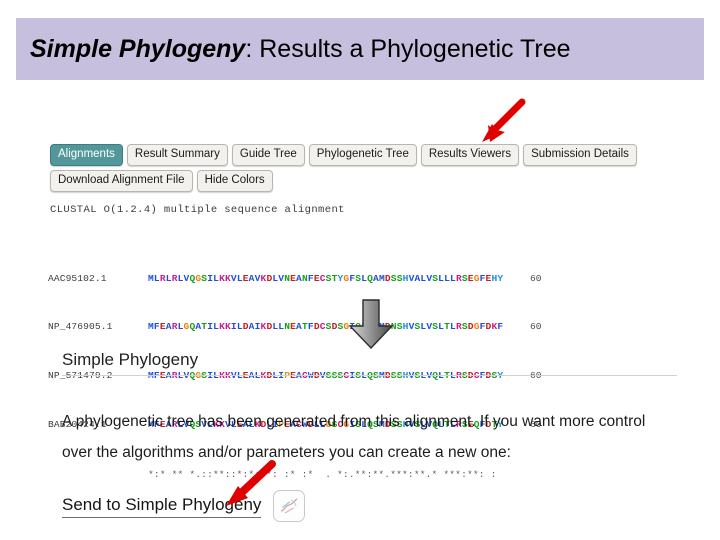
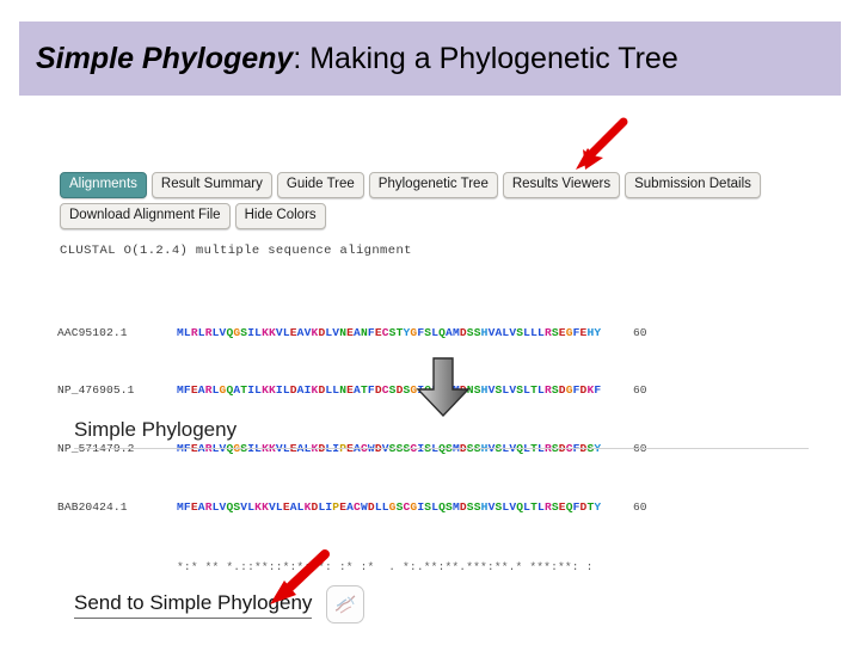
- Simple Phylogeny: Results a Phylogenetic Tree
+ Simple Phylogeny: Making a Phylogenetic Tree
  Alignments
  Result Summary
  Guide Tree
  Phylogenetic Tree
  Results Viewers
  Submission Details
  Download Alignment File
  Hide Colors
  CLUSTAL O(1.2.4) multiple sequence alignment
  AAC95102.1
  MLRLRLVQGSILKKVLEAVKDLVNEANFECSTYGFSLQAMDSSHVALVSLLLRSEGFEHY
  60
  NP_476905.1
  MFEARLGQATILKKILDAIKDLLNEATFDCSDSG NSHVSLVSLTLRSDGFDKF
  60
  BAB20424.1
  MFEARLVQSVLKKVLEALKDLIPEACWDLLGSCGISLQSMDSSHVSLVQLTLRSEQFDTY
  60
  *:* ** *.::**::*:**: :* :* . *:.**:**.***:**.* ***:**: :
  Simple Phylogeny
- A phylogenetic tree has been generated from this alignment. If you want more control over the algorithms and/or parameters you can create a new one:
  Send to Simple Phyloeny
